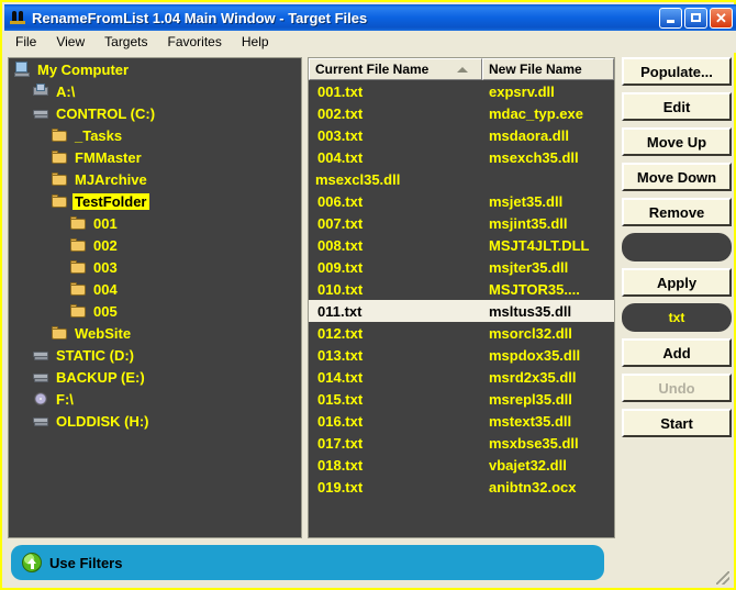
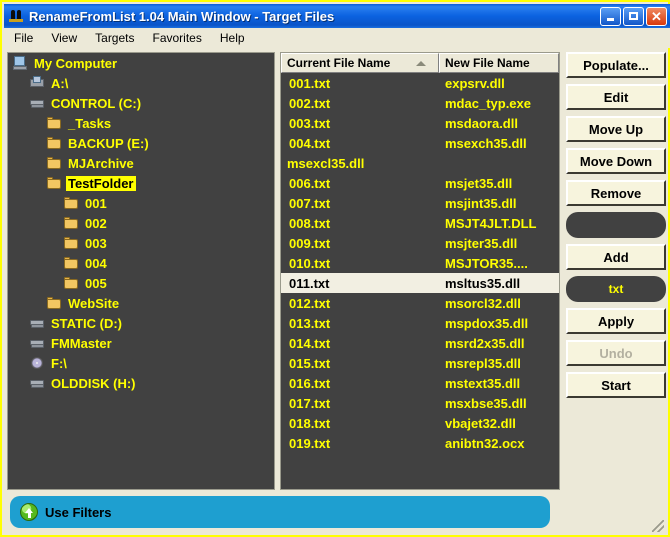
  RenameFromList 1.04 Main Window - Target Files
  ✕
  File
  View
  Targets
  Favorites
  Help
  My Computer
  A:\
  CONTROL (C:)
  _Tasks
- FMMaster
+ BACKUP (E:)
  MJArchive
  TestFolder
  001
  002
  003
  004
  005
  WebSite
  STATIC (D:)
- BACKUP (E:)
+ FMMaster
  F:\
  OLDDISK (H:)
  Current File Name
  New File Name
  001.txt
  expsrv.dll
  002.txt
  mdac_typ.exe
  003.txt
  msdaora.dll
  004.txt
  msexch35.dll
  msexcl35.dll
  006.txt
  msjet35.dll
  007.txt
  msjint35.dll
  008.txt
  MSJT4JLT.DLL
  009.txt
  msjter35.dll
  010.txt
  MSJTOR35....
  011.txt
  msltus35.dll
  012.txt
  msorcl32.dll
  013.txt
  mspdox35.dll
  014.txt
  msrd2x35.dll
  015.txt
  msrepl35.dll
  016.txt
  mstext35.dll
  017.txt
  msxbse35.dll
  018.txt
  vbajet32.dll
  019.txt
  anibtn32.ocx
  Populate...
  Edit
  Move Up
  Move Down
  Remove
- Apply
+ Add
  txt
- Add
+ Apply
  Undo
  Start
  Use Filters
